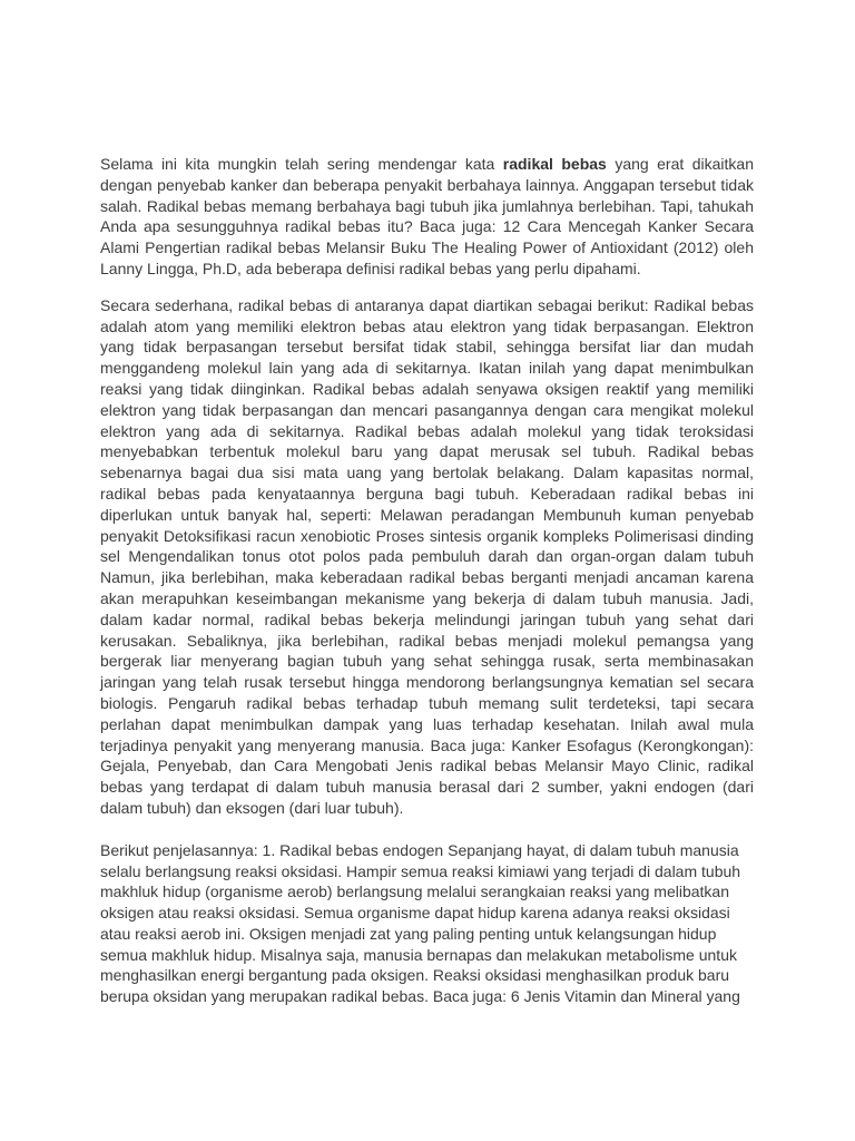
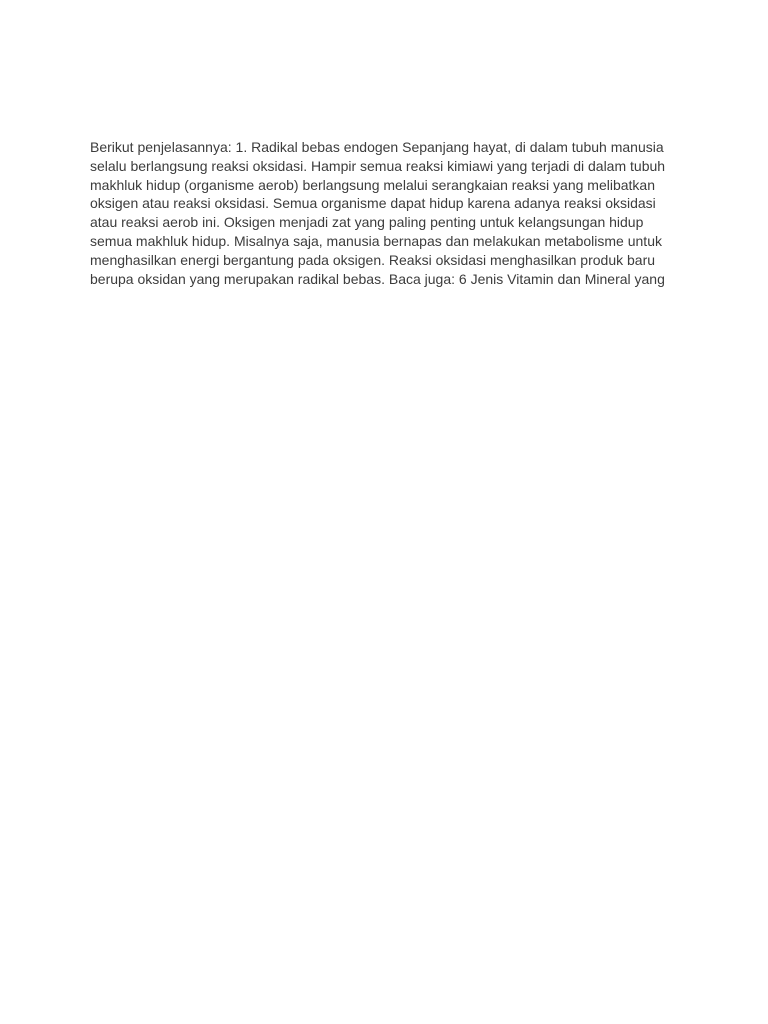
- Selama ini kita mungkin telah sering mendengar kata radikal bebas yang erat dikaitkan dengan penyebab kanker dan beberapa penyakit berbahaya lainnya. Anggapan tersebut tidak salah. Radikal bebas memang berbahaya bagi tubuh jika jumlahnya berlebihan. Tapi, tahukah Anda apa sesungguhnya radikal bebas itu? Baca juga: 12 Cara Mencegah Kanker Secara Alami Pengertian radikal bebas Melansir Buku The Healing Power of Antioxidant (2012) oleh Lanny Lingga, Ph.D, ada beberapa definisi radikal bebas yang perlu dipahami.
- Secara sederhana, radikal bebas di antaranya dapat diartikan sebagai berikut: Radikal bebas adalah atom yang memiliki elektron bebas atau elektron yang tidak berpasangan. Elektron yang tidak berpasangan tersebut bersifat tidak stabil, sehingga bersifat liar dan mudah menggandeng molekul lain yang ada di sekitarnya. Ikatan inilah yang dapat menimbulkan reaksi yang tidak diinginkan. Radikal bebas adalah senyawa oksigen reaktif yang memiliki elektron yang tidak berpasangan dan mencari pasangannya dengan cara mengikat molekul elektron yang ada di sekitarnya. Radikal bebas adalah molekul yang tidak teroksidasi menyebabkan terbentuk molekul baru yang dapat merusak sel tubuh. Radikal bebas sebenarnya bagai dua sisi mata uang yang bertolak belakang. Dalam kapasitas normal, radikal bebas pada kenyataannya berguna bagi tubuh. Keberadaan radikal bebas ini diperlukan untuk banyak hal, seperti: Melawan peradangan Membunuh kuman penyebab penyakit Detoksifikasi racun xenobiotic Proses sintesis organik kompleks Polimerisasi dinding sel Mengendalikan tonus otot polos pada pembuluh darah dan organ-organ dalam tubuh Namun, jika berlebihan, maka keberadaan radikal bebas berganti menjadi ancaman karena akan merapuhkan keseimbangan mekanisme yang bekerja di dalam tubuh manusia. Jadi, dalam kadar normal, radikal bebas bekerja melindungi jaringan tubuh yang sehat dari kerusakan. Sebaliknya, jika berlebihan, radikal bebas menjadi molekul pemangsa yang bergerak liar menyerang bagian tubuh yang sehat sehingga rusak, serta membinasakan jaringan yang telah rusak tersebut hingga mendorong berlangsungnya kematian sel secara biologis. Pengaruh radikal bebas terhadap tubuh memang sulit terdeteksi, tapi secara perlahan dapat menimbulkan dampak yang luas terhadap kesehatan. Inilah awal mula terjadinya penyakit yang menyerang manusia. Baca juga: Kanker Esofagus (Kerongkongan): Gejala, Penyebab, dan Cara Mengobati Jenis radikal bebas Melansir Mayo Clinic, radikal bebas yang terdapat di dalam tubuh manusia berasal dari 2 sumber, yakni endogen (dari dalam tubuh) dan eksogen (dari luar tubuh).
  Berikut penjelasannya: 1. Radikal bebas endogen Sepanjang hayat, di dalam tubuh manusia selalu berlangsung reaksi oksidasi. Hampir semua reaksi kimiawi yang terjadi di dalam tubuh makhluk hidup (organisme aerob) berlangsung melalui serangkaian reaksi yang melibatkan oksigen atau reaksi oksidasi. Semua organisme dapat hidup karena adanya reaksi oksidasi atau reaksi aerob ini. Oksigen menjadi zat yang paling penting untuk kelangsungan hidup semua makhluk hidup. Misalnya saja, manusia bernapas dan melakukan metabolisme untuk menghasilkan energi bergantung pada oksigen. Reaksi oksidasi menghasilkan produk baru berupa oksidan yang merupakan radikal bebas. Baca juga: 6 Jenis Vitamin dan Mineral yang
